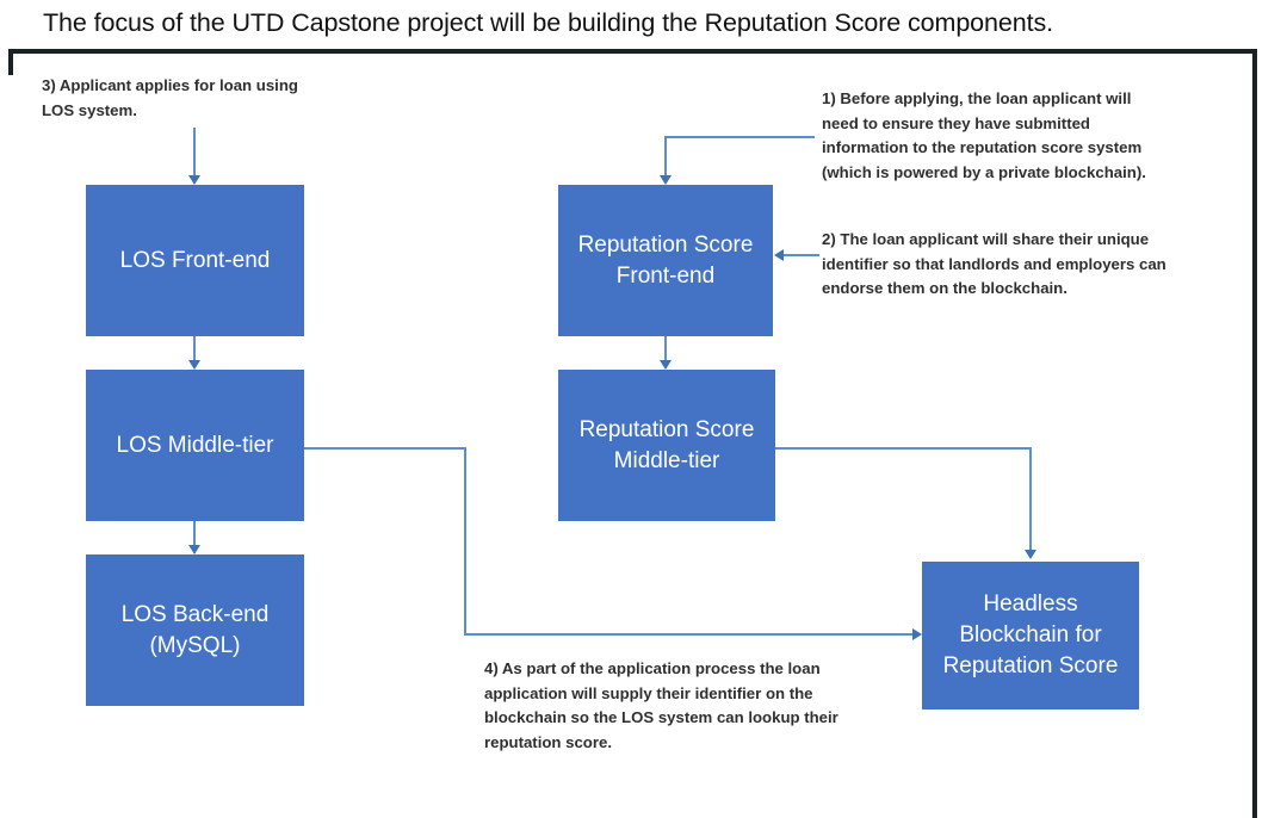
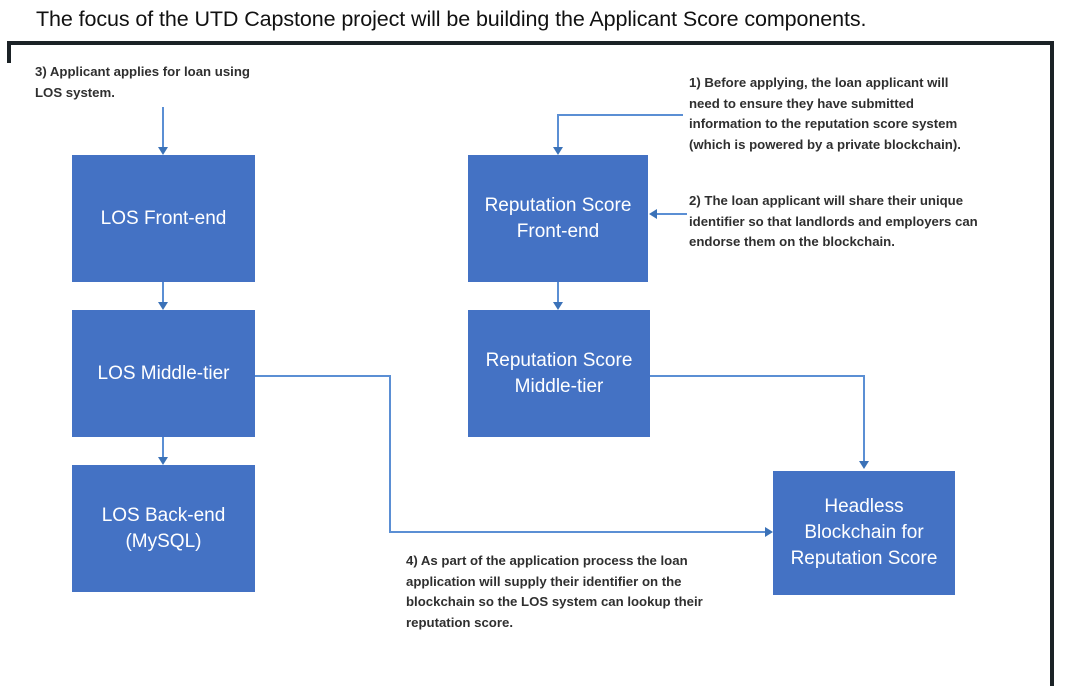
- The focus of the UTD Capstone project will be building the Reputation Score components.
+ The focus of the UTD Capstone project will be building the Applicant Score components.
  3) Applicant applies for loan using
  LOS system.
  1) Before applying, the loan applicant will
  need to ensure they have submitted
  information to the reputation score system
  (which is powered by a private blockchain).
  2) The loan applicant will share their unique
  identifier so that landlords and employers can
  endorse them on the blockchain.
  4) As part of the application process the loan
  application will supply their identifier on the
  blockchain so the LOS system can lookup their
  reputation score.
  LOS Front-end
  LOS Middle-tier
  LOS Back-end
  (MySQL)
  Reputation Score
  Front-end
  Reputation Score
  Middle-tier
  Headless
  Blockchain for
  Reputation Score
